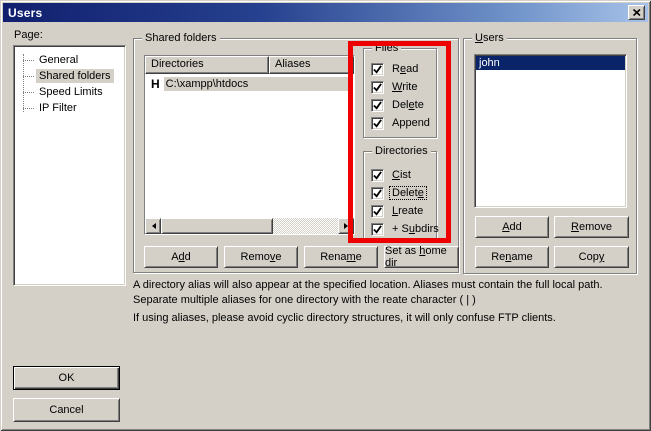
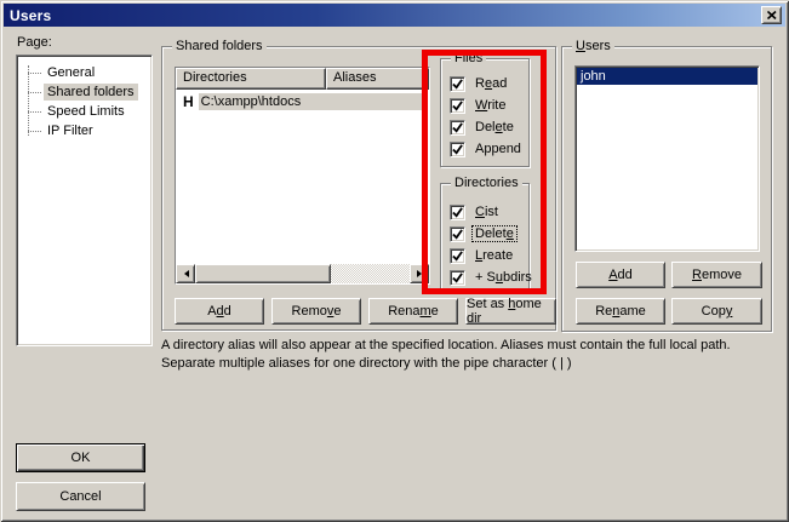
  Users
  Page:
  General
  Shared folders
  Speed Limits
  IP Filter
  Shared folders
  Directories
  Aliases
  H
  C:\xampp\htdocs
  Add
  Remove
  Rename
  Set as home dir
  Files
  Read
  Write
  Delete
  Append
  Directories
  Cist
  Delete
  Lreate
  + Subdirs
  Users
  john
  Add
  Remove
  Rename
  Copy
- A directory alias will also appear at the specified location. Aliases must contain the full local path. Separate multiple aliases for one directory with the reate character ( | )
+ A directory alias will also appear at the specified location. Aliases must contain the full local path. Separate multiple aliases for one directory with the pipe character ( | )
- If using aliases, please avoid cyclic directory structures, it will only confuse FTP clients.
  OK
  Cancel
